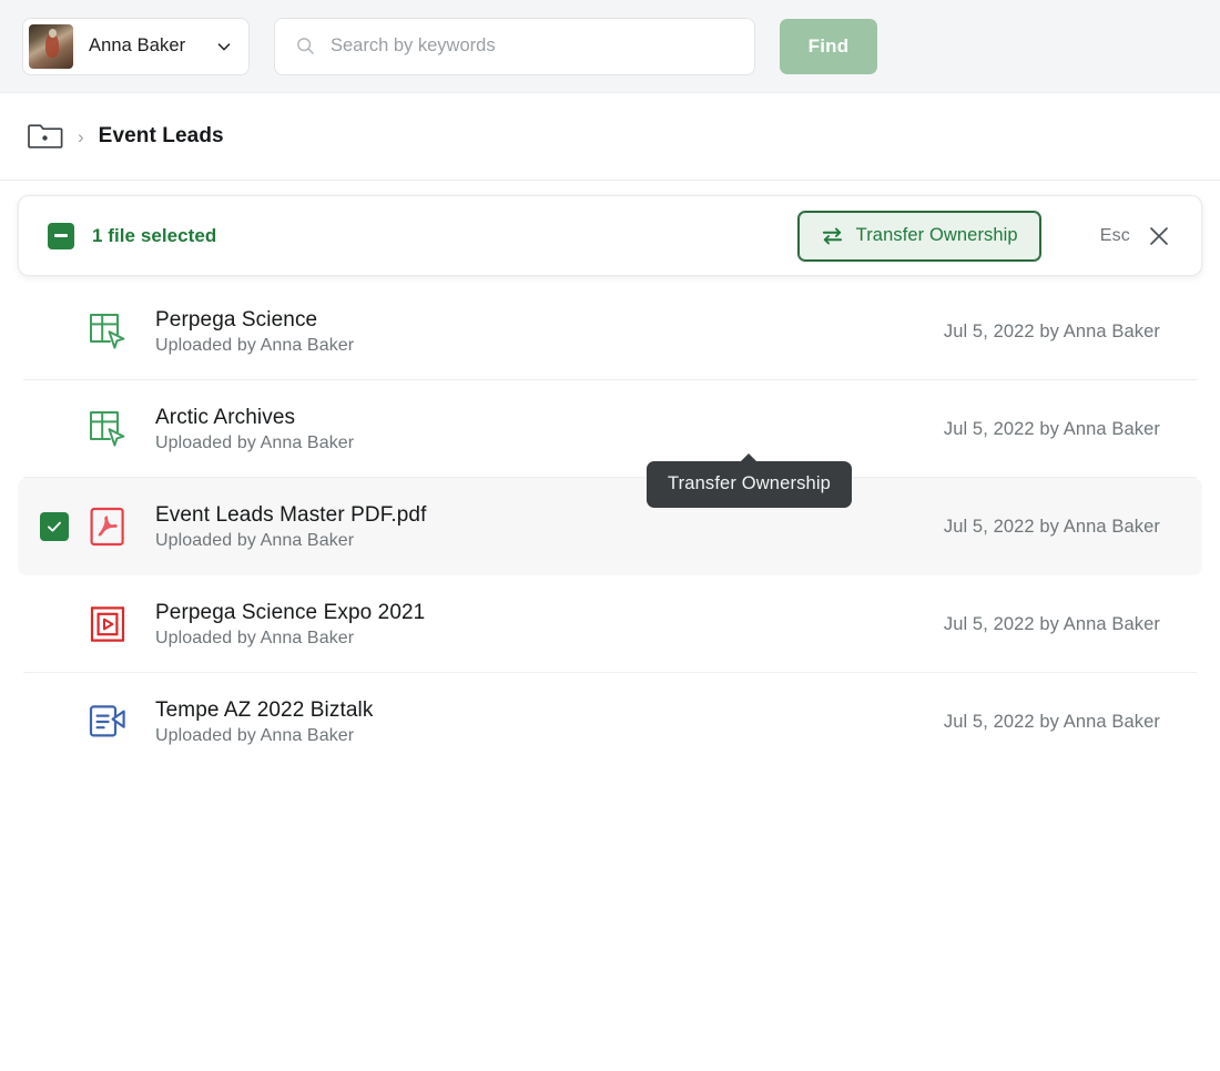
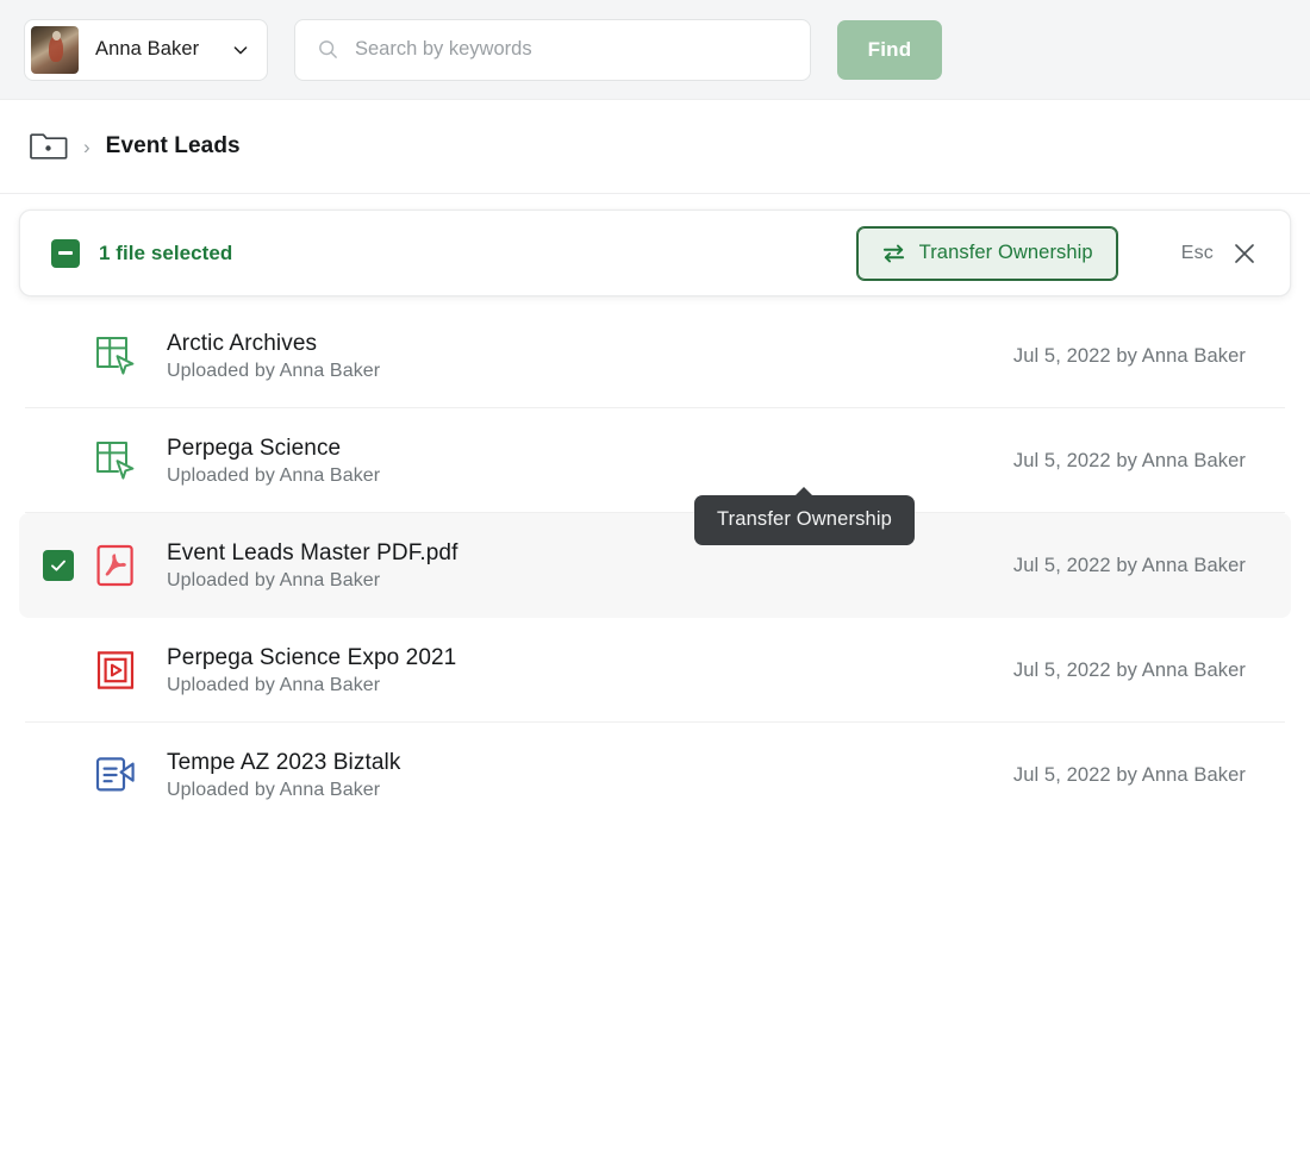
  Anna Baker
  Search by keywords
  Find
  ›
  Event Leads
  1 file selected
  Transfer Ownership
  Esc
  Transfer Ownership
- Perpega Science
+ Arctic Archives
  Uploaded by Anna Baker
  Jul 5, 2022 by Anna Baker
- Arctic Archives
+ Perpega Science
  Uploaded by Anna Baker
  Jul 5, 2022 by Anna Baker
  Event Leads Master PDF.pdf
  Uploaded by Anna Baker
  Jul 5, 2022 by Anna Baker
  Perpega Science Expo 2021
  Uploaded by Anna Baker
  Jul 5, 2022 by Anna Baker
- Tempe AZ 2022 Biztalk
+ Tempe AZ 2023 Biztalk
  Uploaded by Anna Baker
  Jul 5, 2022 by Anna Baker
